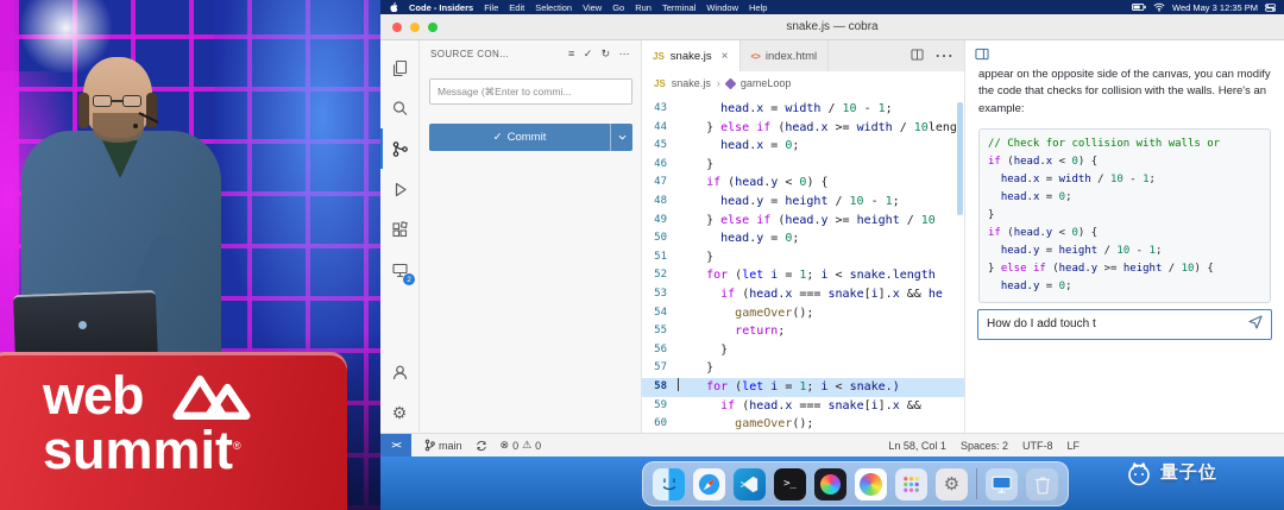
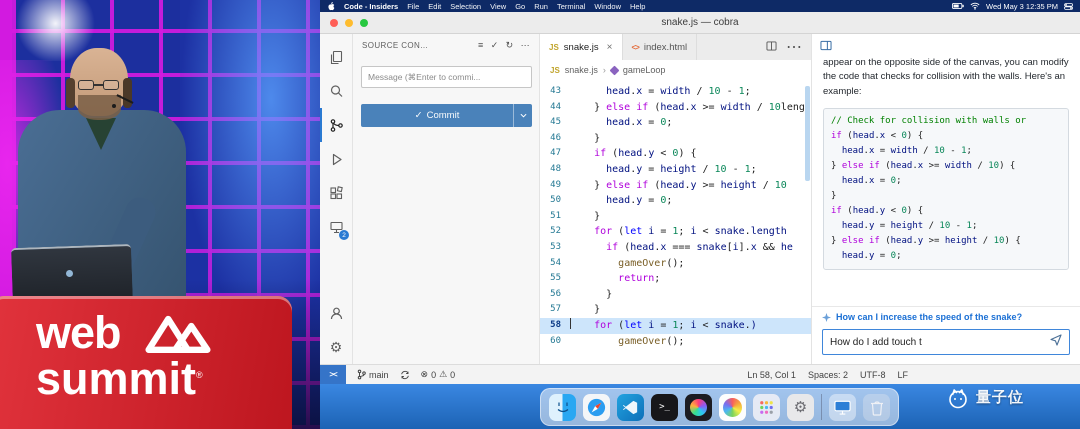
  web
  summit®
  Code - Insiders
  File
  Edit
  Selection
  View
  Go
  Run
  Terminal
  Window
  Help
  Wed May 3 12:35 PM
  snake.js — cobra
  ⚙
  SOURCE CON...
  ≡
  ✓
  ↻
  ⋯
  Message (⌘Enter to commi...
  ✓
  Commit
  JS
  snake.js
  ×
  <>
  index.html
  ⋯
  JS
  snake.js
  ›
  gameLoop
  43
  head.x = width / 10 - 1;
  44
  } else if (head.x >= width / 10leng
  45
  head.x = 0;
  46
  }
  47
  if (head.y < 0) {
  48
  head.y = height / 10 - 1;
  49
  } else if (head.y >= height / 10
  50
  head.y = 0;
  51
  }
  52
  for (let i = 1; i < snake.length
  53
  if (head.x === snake[i].x && he
  54
  gameOver();
  55
  return;
  56
  }
  57
  }
  58
  for (let i = 1; i < snake.)
- 59
- if (head.x === snake[i].x &&
  60
  gameOver();
  appear on the opposite side of the canvas, you can modify the code that checks for collision with the walls. Here's an example:
  // Check for collision with walls or
  if (head.x < 0) {
  head.x = width / 10 - 1;
+ } else if (head.x >= width / 10) {
  head.x = 0;
  }
  if (head.y < 0) {
  head.y = height / 10 - 1;
  } else if (head.y >= height / 10) {
  head.y = 0;
+ How can I increase the speed of the snake?
  How do I add touch t
  ><
  main
  ⊗
  0
  ⚠
  0
  Ln 58, Col 1
  Spaces: 2
  UTF-8
  LF
  >_
  ⚙
  量子位
